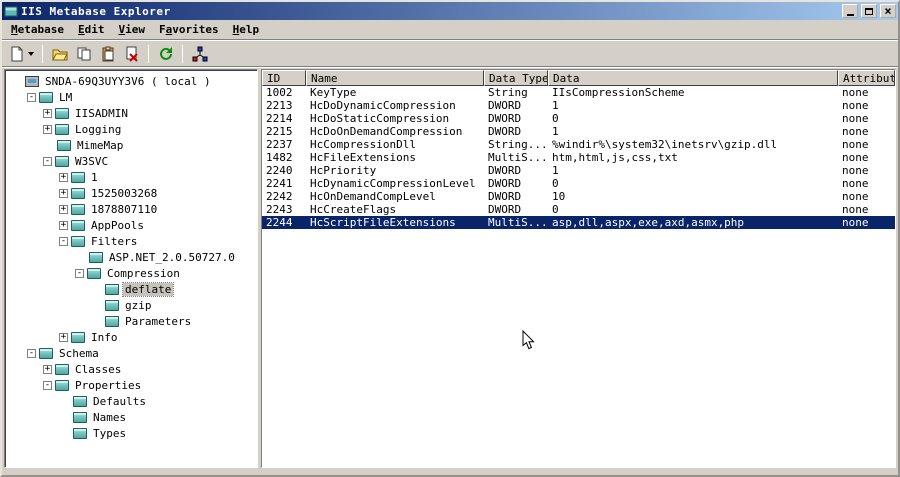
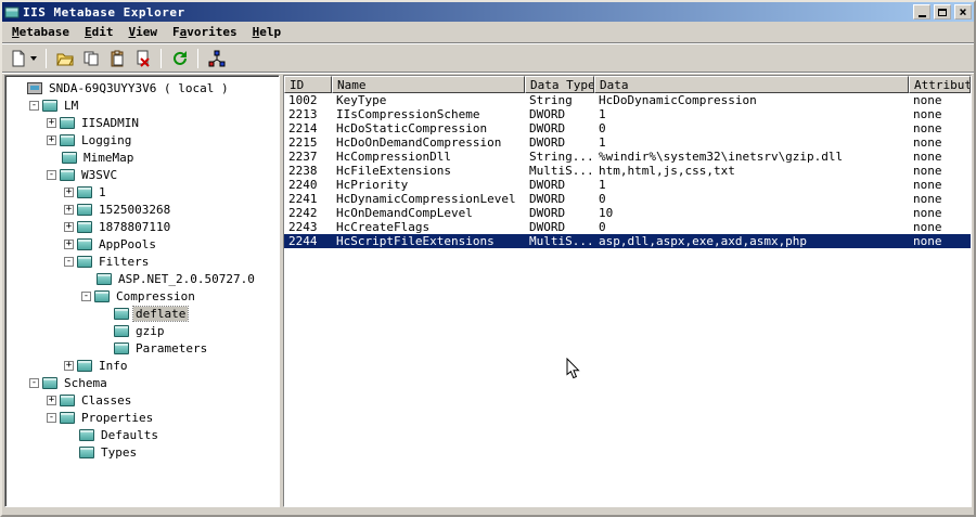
  IIS Metabase Explorer
  ×
  Metabase
  Edit
  View
  Favorites
  Help
  SNDA-69Q3UYY3V6 ( local )
  -
  LM
  +
  IISADMIN
  +
  Logging
  MimeMap
  -
  W3SVC
  +
  1
  +
  1525003268
  +
  1878807110
  +
  AppPools
  -
  Filters
  ASP.NET_2.0.50727.0
  -
  Compression
  deflate
  gzip
  Parameters
  +
  Info
  -
  Schema
  +
  Classes
  -
  Properties
  Defaults
- Names
  Types
  ID
  Name
  Data Type
  Data
  Attribut
  1002
  KeyType
  String
- IIsCompressionScheme
+ HcDoDynamicCompression
  none
  2213
- HcDoDynamicCompression
+ IIsCompressionScheme
  DWORD
  1
  none
  2214
  HcDoStaticCompression
  DWORD
  0
  none
  2215
  HcDoOnDemandCompression
  DWORD
  1
  none
  2237
  HcCompressionDll
  String...
  %windir%\system32\inetsrv\gzip.dll
  none
- 1482
+ 2238
  HcFileExtensions
  MultiS...
  htm,html,js,css,txt
  none
  2240
  HcPriority
  DWORD
  1
  none
  2241
  HcDynamicCompressionLevel
  DWORD
  0
  none
  2242
  HcOnDemandCompLevel
  DWORD
  10
  none
  2243
  HcCreateFlags
  DWORD
  0
  none
  2244
  HcScriptFileExtensions
  MultiS...
  asp,dll,aspx,exe,axd,asmx,php
  none
